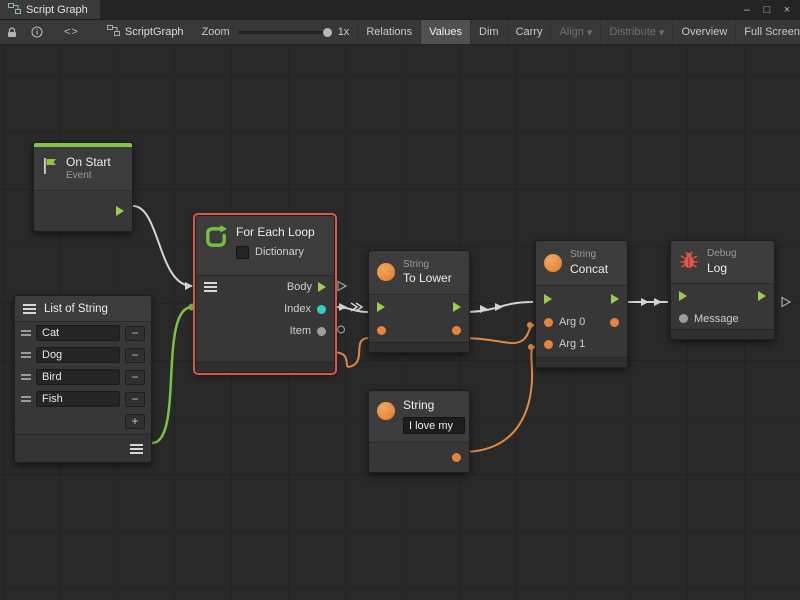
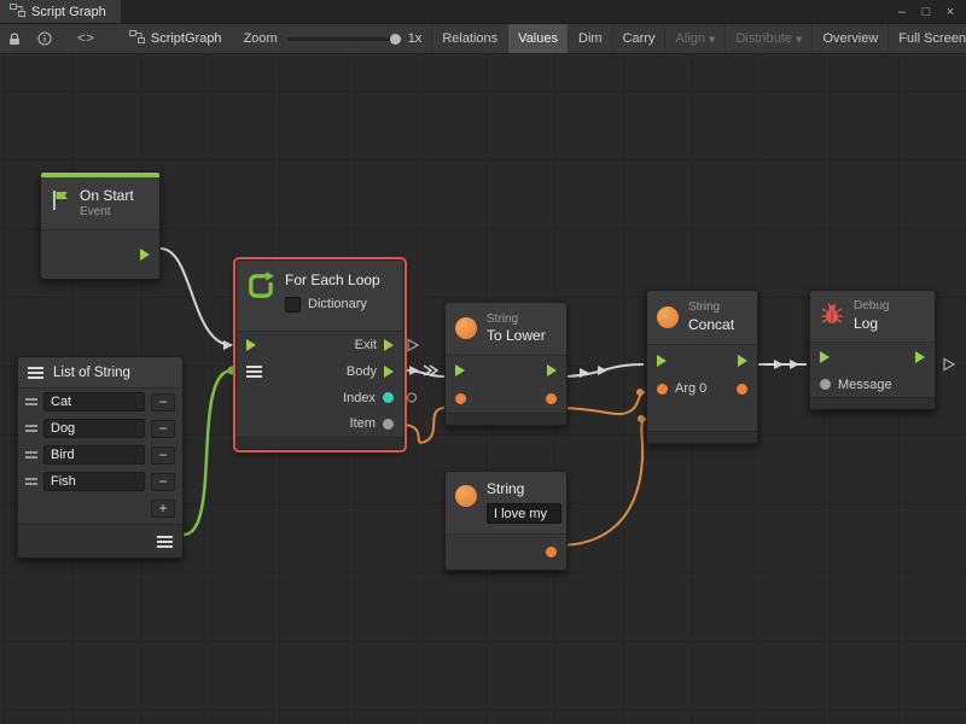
  Script Graph
  –
  □
  ×
  <>
  ScriptGraph
  Zoom
  1x
  Relations
  Values
  Dim
  Carry
  Align
  ▾
  Distribute
  ▾
  Overview
  Full Screen
  On Start
  Event
  List of String
  Cat
  −
  Dog
  −
  Bird
  −
  Fish
  −
  +
  For Each Loop
  Dictionary
+ Exit
  Body
  Index
  Item
  String
  To Lower
  String
  Concat
  Arg 0
- Arg 1
  Debug
  Log
  Message
  String
  I love my
